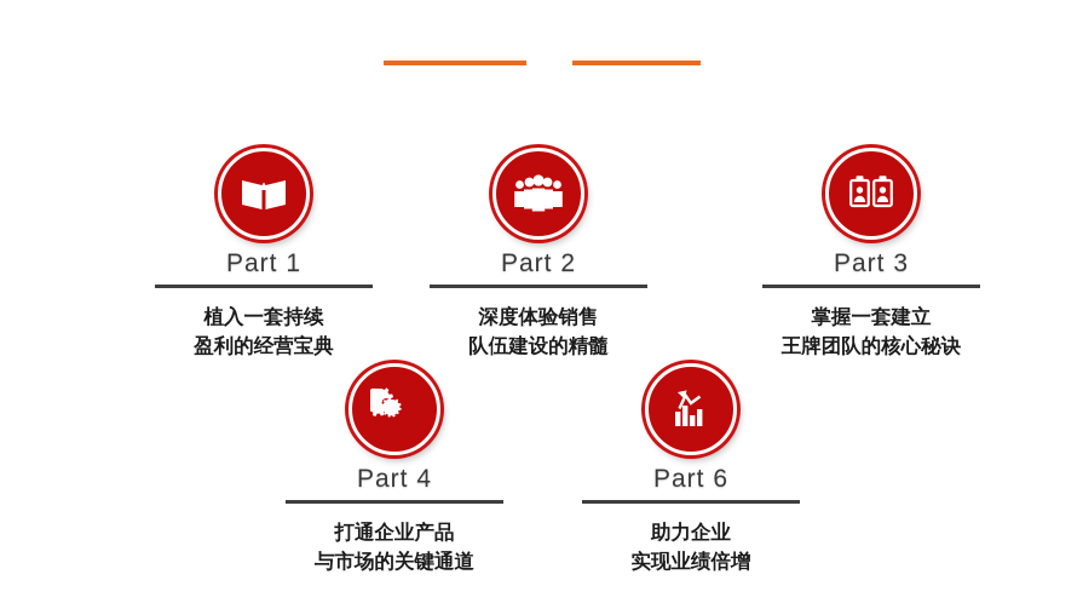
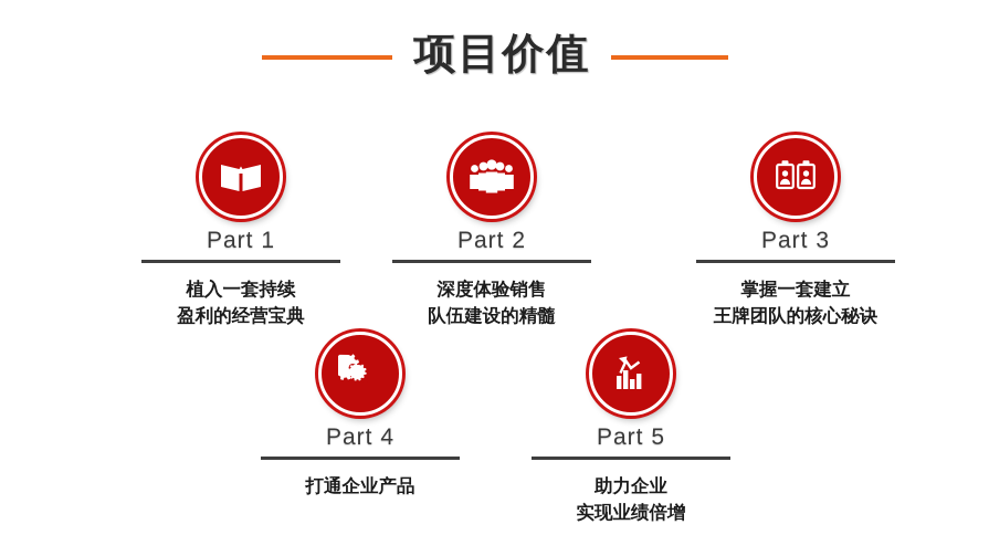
+ 项目价值
  Part 1
  植入一套持续
  盈利的经营宝典
  Part 2
  深度体验销售
  队伍建设的精髓
  Part 3
  掌握一套建立
  王牌团队的核心秘诀
  Part 4
  打通企业产品
- 与市场的关键通道
- Part 6
+ Part 5
  助力企业
  实现业绩倍增
